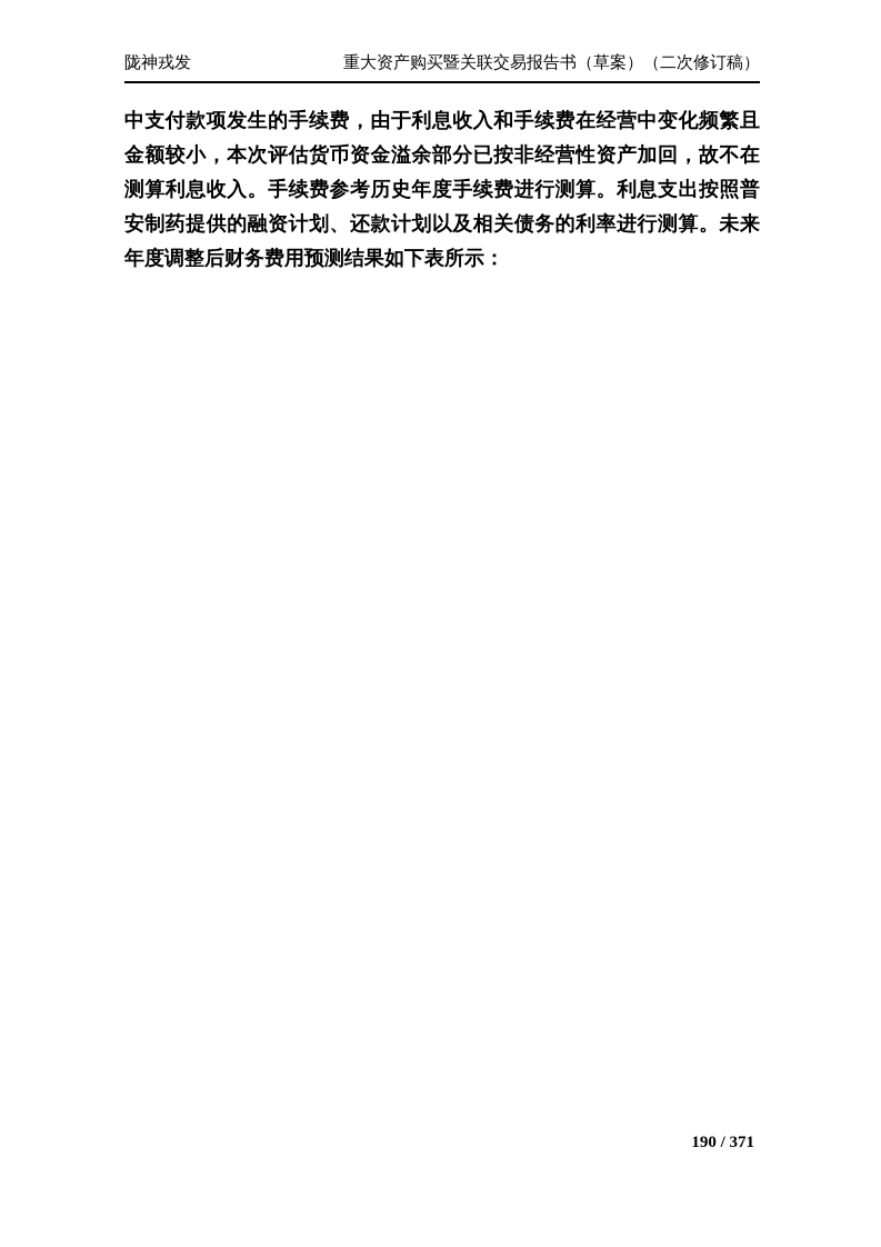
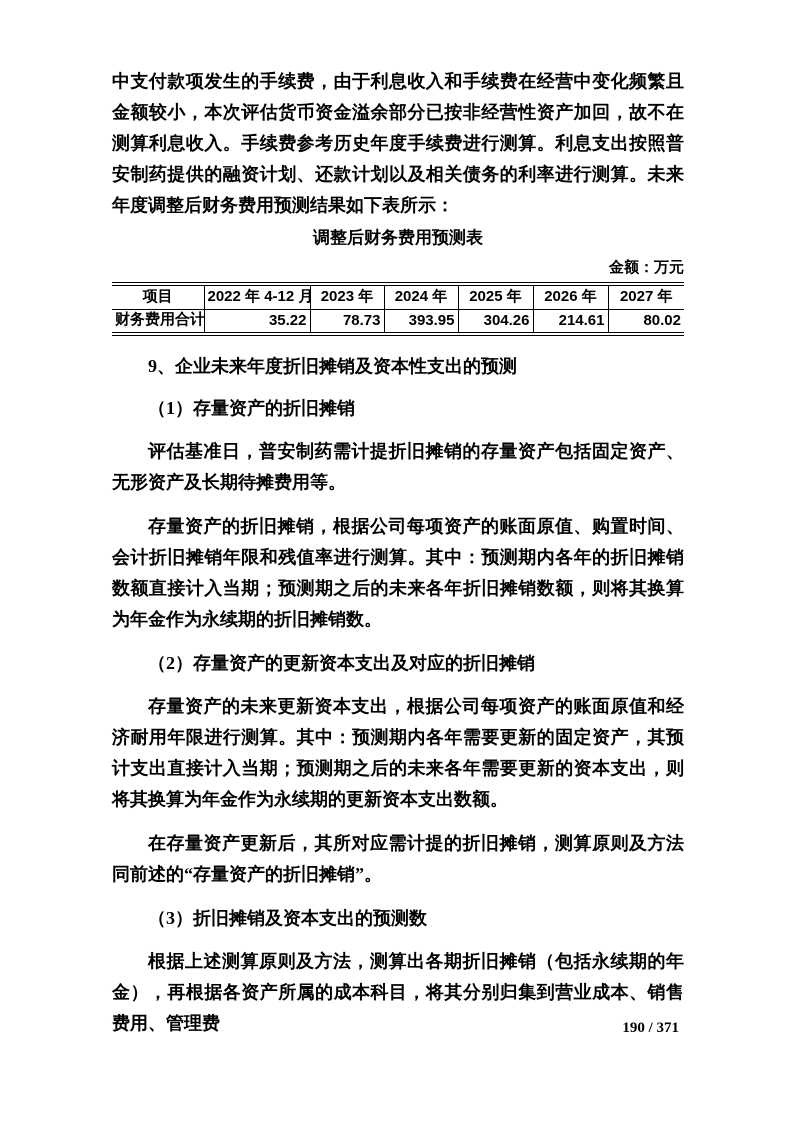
- 陇神戎发
- 重大资产购买暨关联交易报告书（草案）（二次修订稿）
  中支付款项发生的手续费，由于利息收入和手续费在经营中变化频繁且金额较小，本次评估货币资金溢余部分已按非经营性资产加回，故不在测算利息收入。手续费参考历史年度手续费进行测算。利息支出按照普安制药提供的融资计划、还款计划以及相关债务的利率进行测算。未来年度调整后财务费用预测结果如下表所示：
+ 调整后财务费用预测表
+ 金额：万元
+ 项目	2022 年 4-12 月	2023 年	2024 年	2025 年	2026 年	2027 年
+ 财务费用合计	35.22	78.73	393.95	304.26	214.61	80.02
+ 9、企业未来年度折旧摊销及资本性支出的预测
+ （1）存量资产的折旧摊销
+ 评估基准日，普安制药需计提折旧摊销的存量资产包括固定资产、无形资产及长期待摊费用等。
+ 存量资产的折旧摊销，根据公司每项资产的账面原值、购置时间、会计折旧摊销年限和残值率进行测算。其中：预测期内各年的折旧摊销数额直接计入当期；预测期之后的未来各年折旧摊销数额，则将其换算为年金作为永续期的折旧摊销数。
+ （2）存量资产的更新资本支出及对应的折旧摊销
+ 存量资产的未来更新资本支出，根据公司每项资产的账面原值和经济耐用年限进行测算。其中：预测期内各年需要更新的固定资产，其预计支出直接计入当期；预测期之后的未来各年需要更新的资本支出，则将其换算为年金作为永续期的更新资本支出数额。
+ 在存量资产更新后，其所对应需计提的折旧摊销，测算原则及方法同前述的“存量资产的折旧摊销”。
+ （3）折旧摊销及资本支出的预测数
+ 根据上述测算原则及方法，测算出各期折旧摊销（包括永续期的年金），再根据各资产所属的成本科目，将其分别归集到营业成本、销售费用、管理费
  190 / 371
